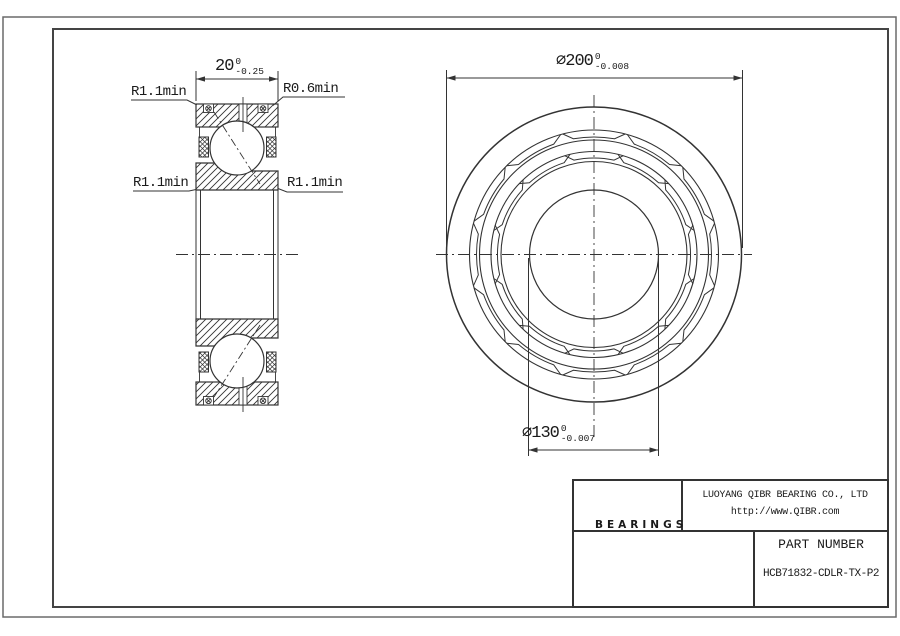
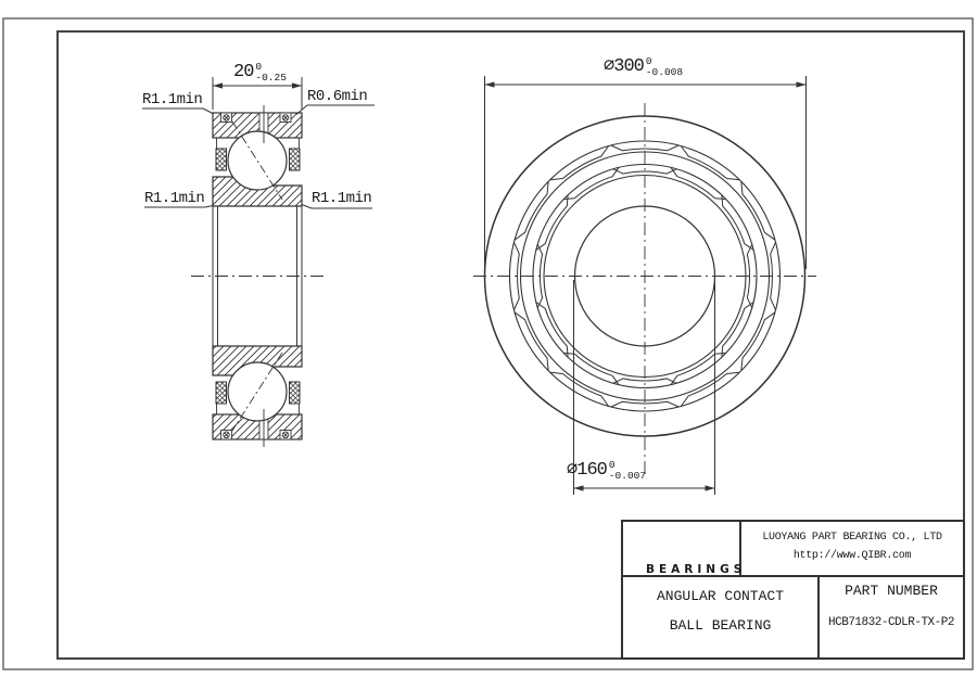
  R1.1min
  R0.6min
  R1.1min
  R1.1min
  20
  0
  -0.25
  ⌀
- 200
+ 300
  0
  -0.008
  ⌀
- 130
+ 160
  0
  -0.007
  BEARINGS
- LUOYANG QIBR BEARING CO., LTD
+ LUOYANG PART BEARING CO., LTD
  http://www.QIBR.com
+ ANGULAR CONTACT
+ BALL BEARING
  PART NUMBER
  HCB71832-CDLR-TX-P2
